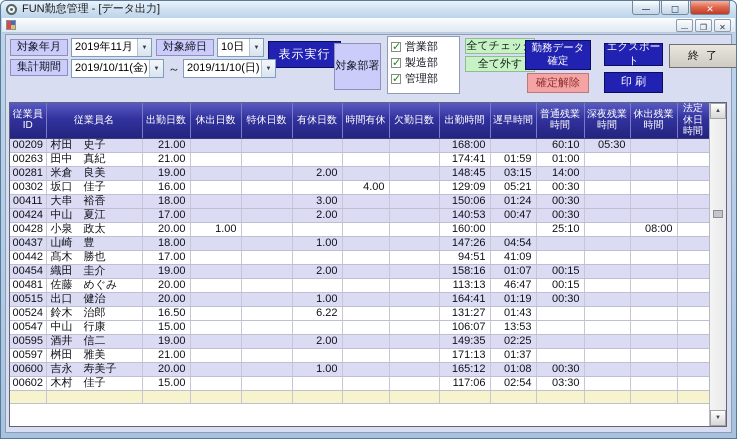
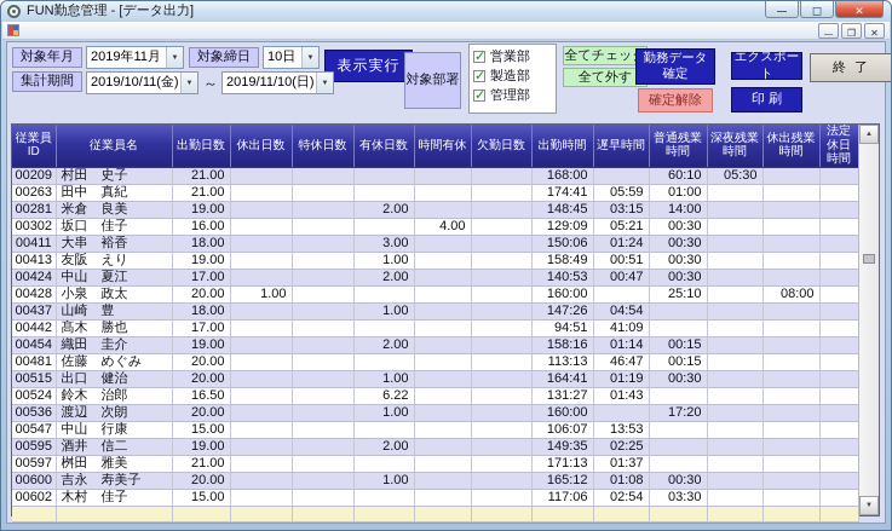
  FUN勤怠管理 - [データ出力]
  対象年月
  2019年11月
  対象締日
  10日
  表示実行
  集計期間
  2019/10/11(金)
  ～
  2019/11/10(日)
  対象部署
  営業部
  製造部
  管理部
  全てチェッ
  全て外す
  勤務データ
  確定
  確定解除
  エクスポート
  印 刷
  終 了
  従業員 ID	従業員名	出勤日数	休出日数	特休日数	有休日数	時間有休	欠勤日数	出勤時間	遅早時間	普通残業 時間	深夜残業 時間	休出残業 時間	法定休日 時間
  00209	村田 史子	21.00						168:00		60:10	05:30
- 00263	田中 真紀	21.00						174:41	01:59	01:00
+ 00263	田中 真紀	21.00						174:41	05:59	01:00
  00281	米倉 良美	19.00			2.00			148:45	03:15	14:00
  00302	坂口 佳子	16.00				4.00		129:09	05:21	00:30
  00411	大串 裕香	18.00			3.00			150:06	01:24	00:30
+ 00413	友阪 えり	19.00			1.00			158:49	00:51	00:30
  00424	中山 夏江	17.00			2.00			140:53	00:47	00:30
  00428	小泉 政太	20.00	1.00					160:00		25:10		08:00
  00437	山崎 豊	18.00			1.00			147:26	04:54
  00442	髙木 勝也	17.00						94:51	41:09
- 00454	織田 圭介	19.00			2.00			158:16	01:07	00:15
+ 00454	織田 圭介	19.00			2.00			158:16	01:14	00:15
  00481	佐藤 めぐみ	20.00						113:13	46:47	00:15
  00515	出口 健治	20.00			1.00			164:41	01:19	00:30
  00524	鈴木 治郎	16.50			6.22			131:27	01:43
+ 00536	渡辺 次朗	20.00			1.00			160:00		17:20
  00547	中山 行康	15.00						106:07	13:53
  00595	酒井 信二	19.00			2.00			149:35	02:25
  00597	桝田 雅美	21.00						171:13	01:37
  00600	吉永 寿美子	20.00			1.00			165:12	01:08	00:30
  00602	木村 佳子	15.00						117:06	02:54	03:30
